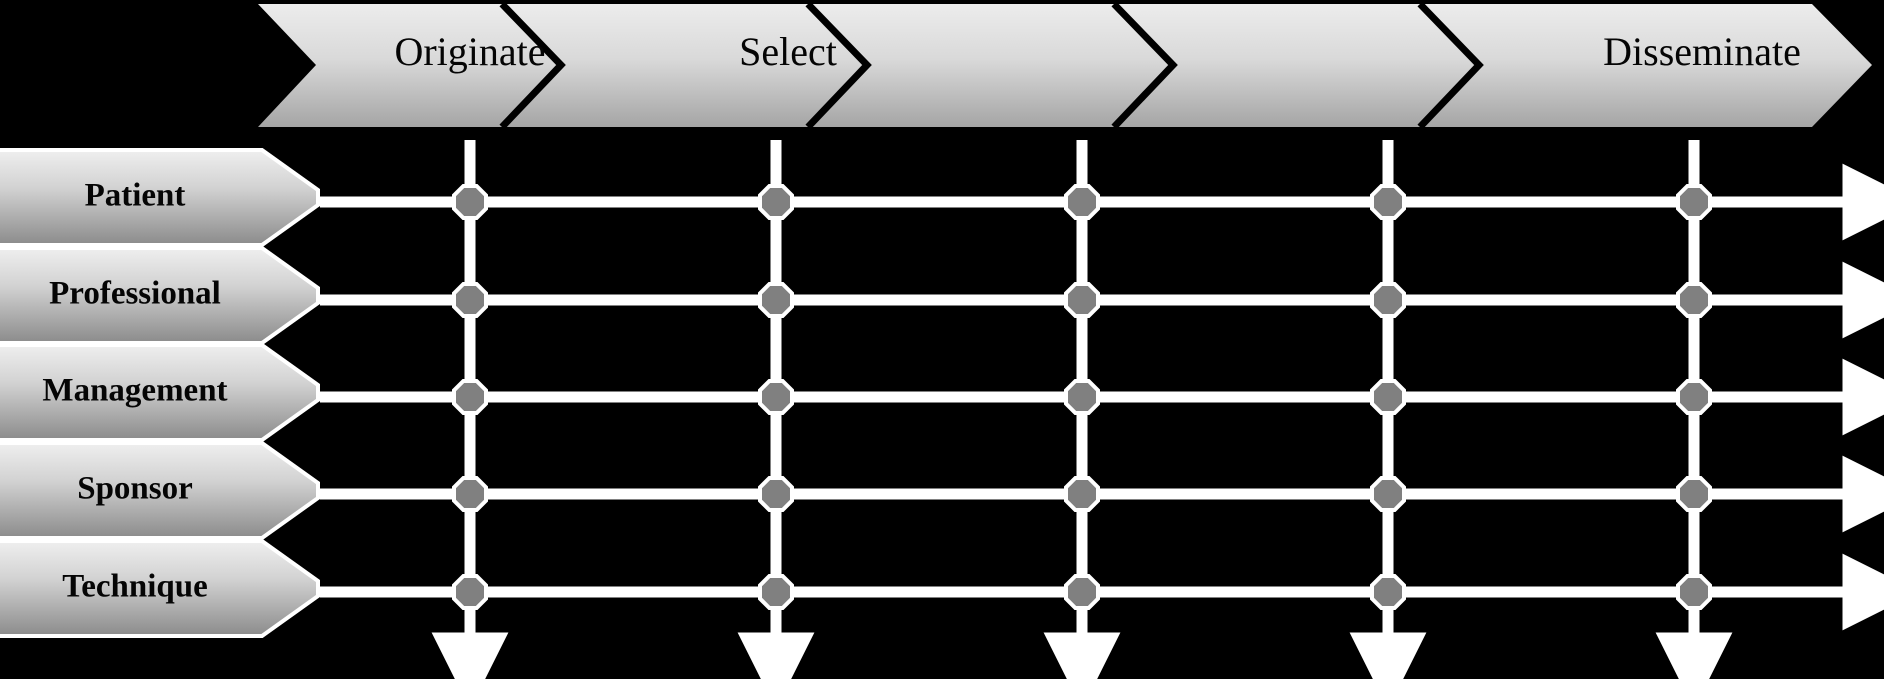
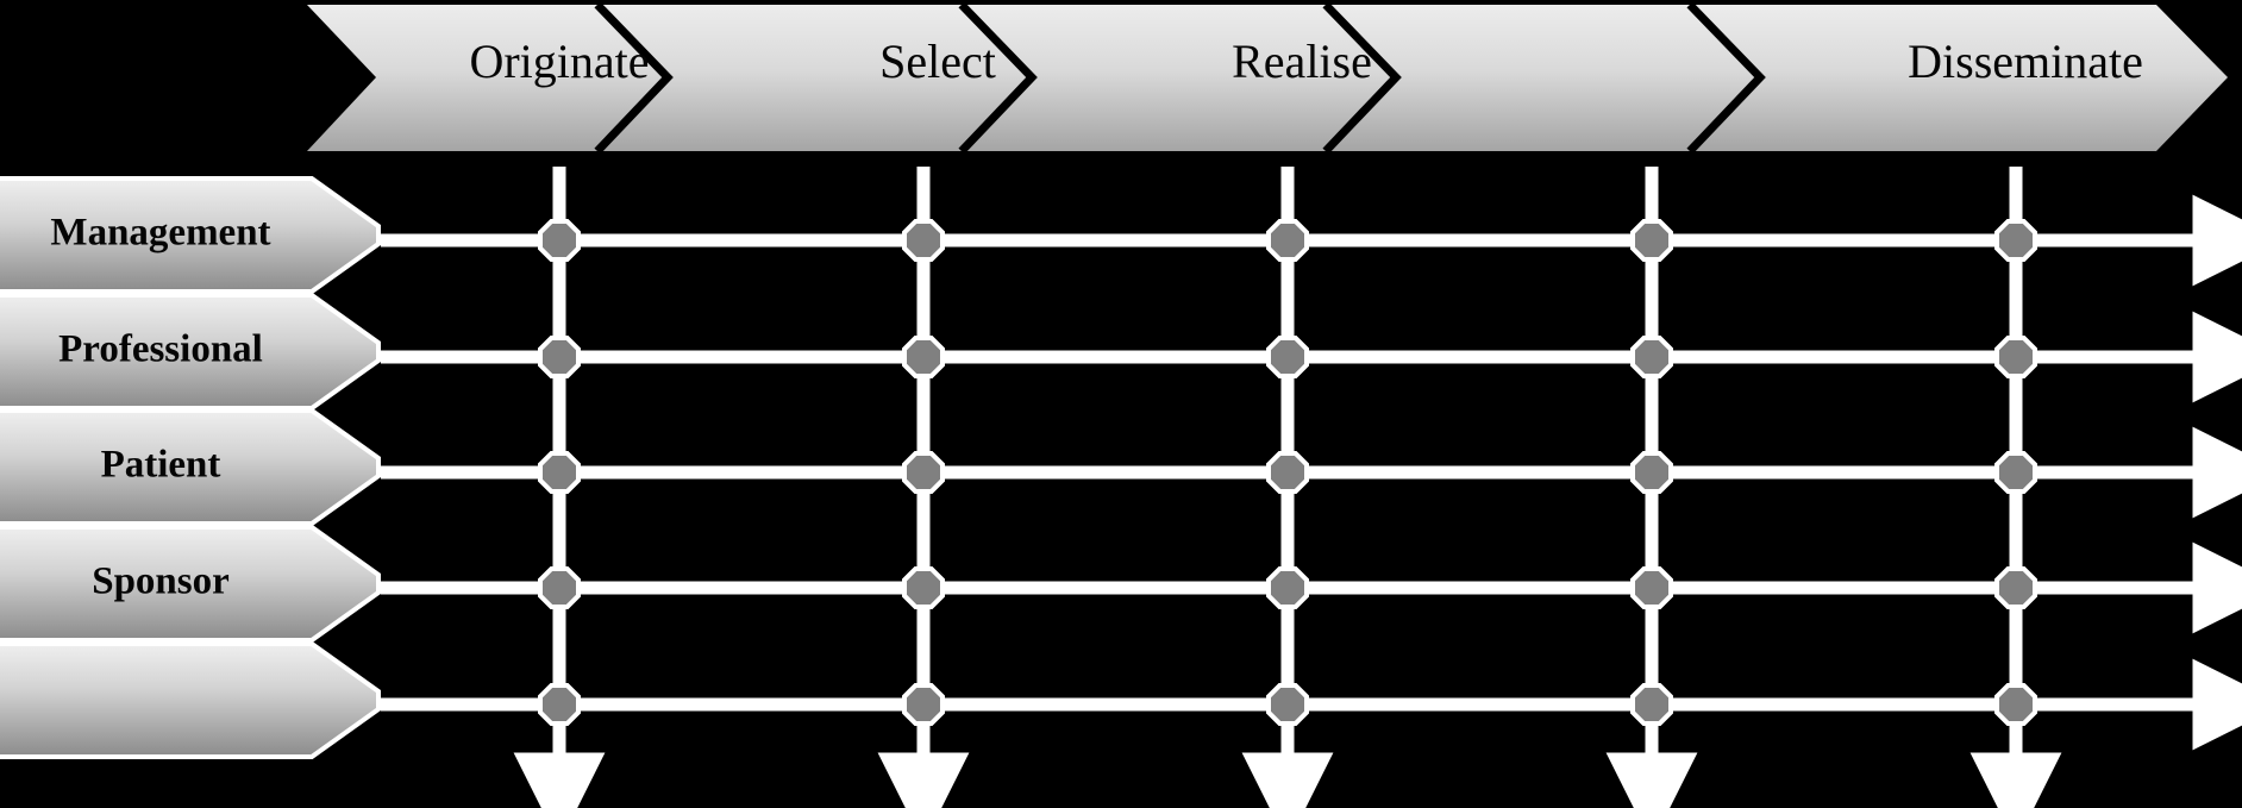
  Originate
  Select
+ Realise
  Disseminate
- Patient
+ Management
  Professional
- Management
+ Patient
  Sponsor
- Technique
